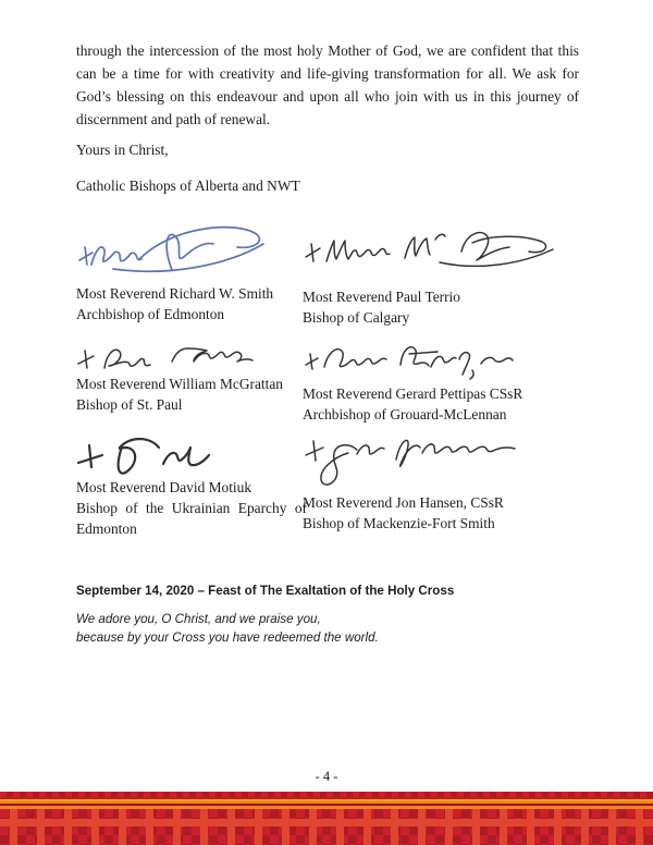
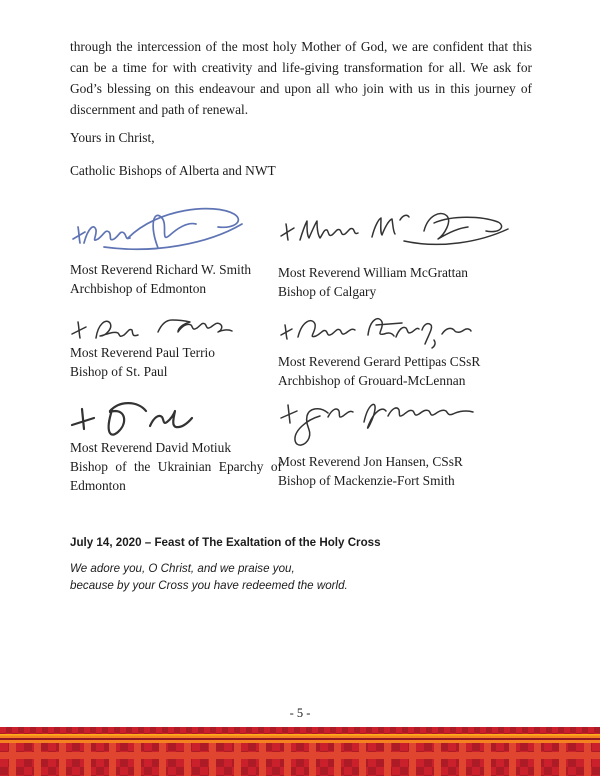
  through the intercession of the most holy Mother of God, we are confident that this can be a time for with creativity and life-giving transformation for all. We ask for God’s blessing on this endeavour and upon all who join with us in this journey of discernment and path of renewal.
  Yours in Christ,
  Catholic Bishops of Alberta and NWT
  Most Reverend Richard W. Smith
  Archbishop of Edmonton
- Most Reverend Paul Terrio
+ Most Reverend William McGrattan
  Bishop of Calgary
- Most Reverend William McGrattan
+ Most Reverend Paul Terrio
  Bishop of St. Paul
  Most Reverend Gerard Pettipas CSsR
  Archbishop of Grouard-McLennan
  Most Reverend David Motiuk
  Bishop of the Ukrainian Eparchy of Edmonton
  Most Reverend Jon Hansen, CSsR
  Bishop of Mackenzie-Fort Smith
- September 14, 2020 – Feast of The Exaltation of the Holy Cross
+ July 14, 2020 – Feast of The Exaltation of the Holy Cross
  We adore you, O Christ, and we praise you,
  because by your Cross you have redeemed the world.
- - 4 -
+ - 5 -
